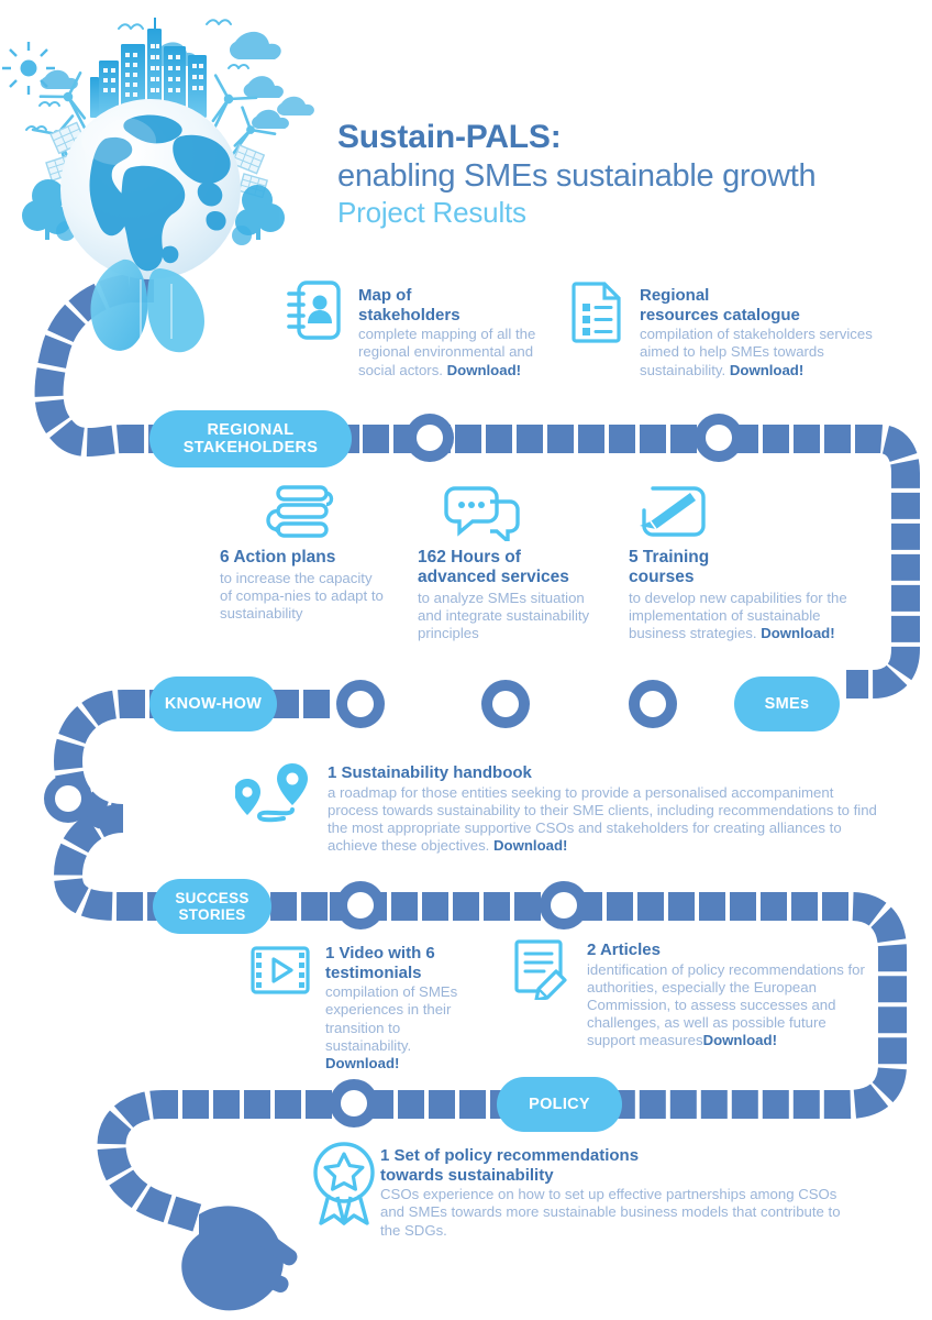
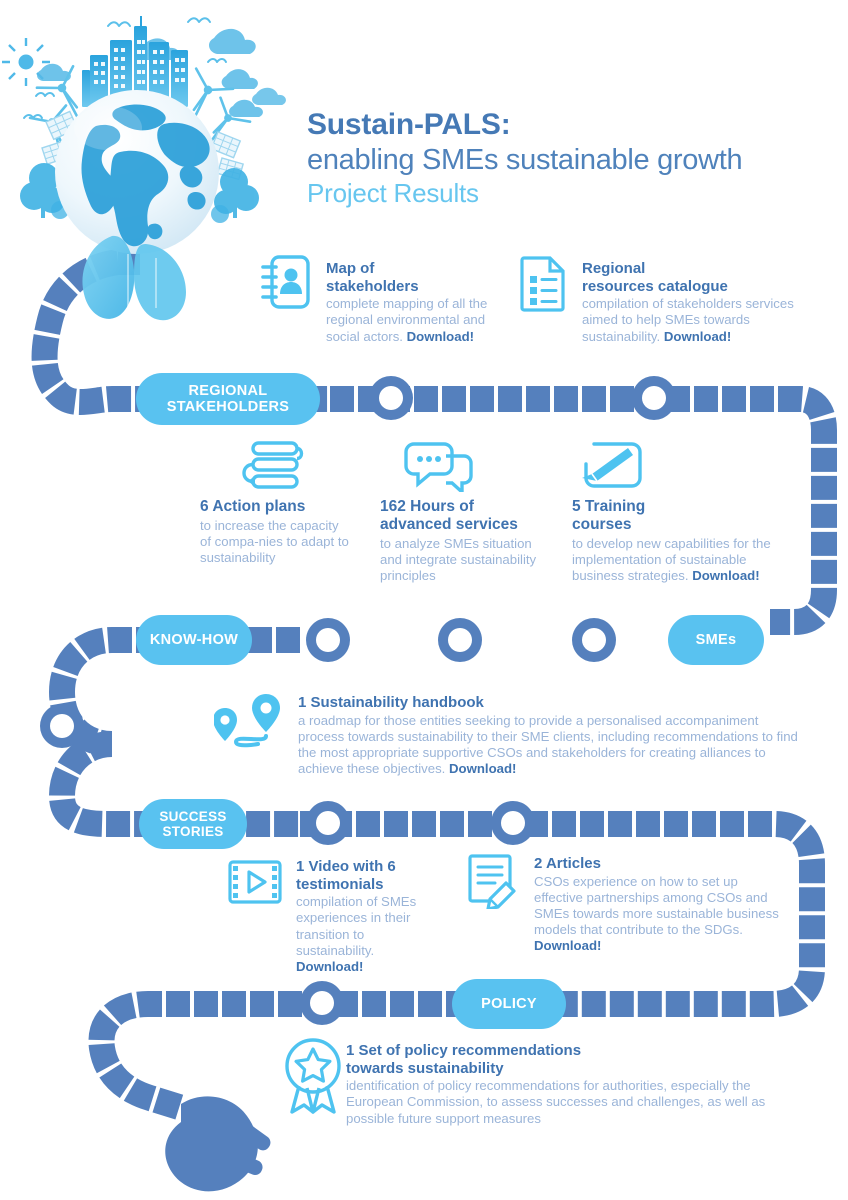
  Sustain-PALS:
  enabling SMEs sustainable growth
  Project Results
  REGIONAL
  STAKEHOLDERS
  KNOW-HOW
  SMEs
  SUCCESS
  STORIES
  POLICY
  Map of
  stakeholders
  complete mapping of all the regional environmental and social actors. Download!
  Regional
  resources catalogue
  compilation of stakeholders services aimed to help SMEs towards sustainability. Download!
  6 Action plans
  to increase the capacity of compa-nies to adapt to sustainability
  162 Hours of
  advanced services
  to analyze SMEs situation and integrate sustainability principles
  5 Training
  courses
  to develop new capabilities for the implementation of sustainable business strategies. Download!
  1 Sustainability handbook
  a roadmap for those entities seeking to provide a personalised accompaniment process towards sustainability to their SME clients, including recommendations to find the most appropriate supportive CSOs and stakeholders for creating alliances to achieve these objectives. Download!
  1 Video with 6
  testimonials
  compilation of SMEs experiences in their transition to sustainability. Download!
  2 Articles
- identification of policy recommendations for authorities, especially the European Commission, to assess successes and challenges, as well as possible future support measuresDownload!
+ CSOs experience on how to set up effective partnerships among CSOs and SMEs towards more sustainable business models that contribute to the SDGs. Download!
  1 Set of policy recommendations
  towards sustainability
- CSOs experience on how to set up effective partnerships among CSOs and SMEs towards more sustainable business models that contribute to the SDGs.
+ identification of policy recommendations for authorities, especially the European Commission, to assess successes and challenges, as well as possible future support measures
